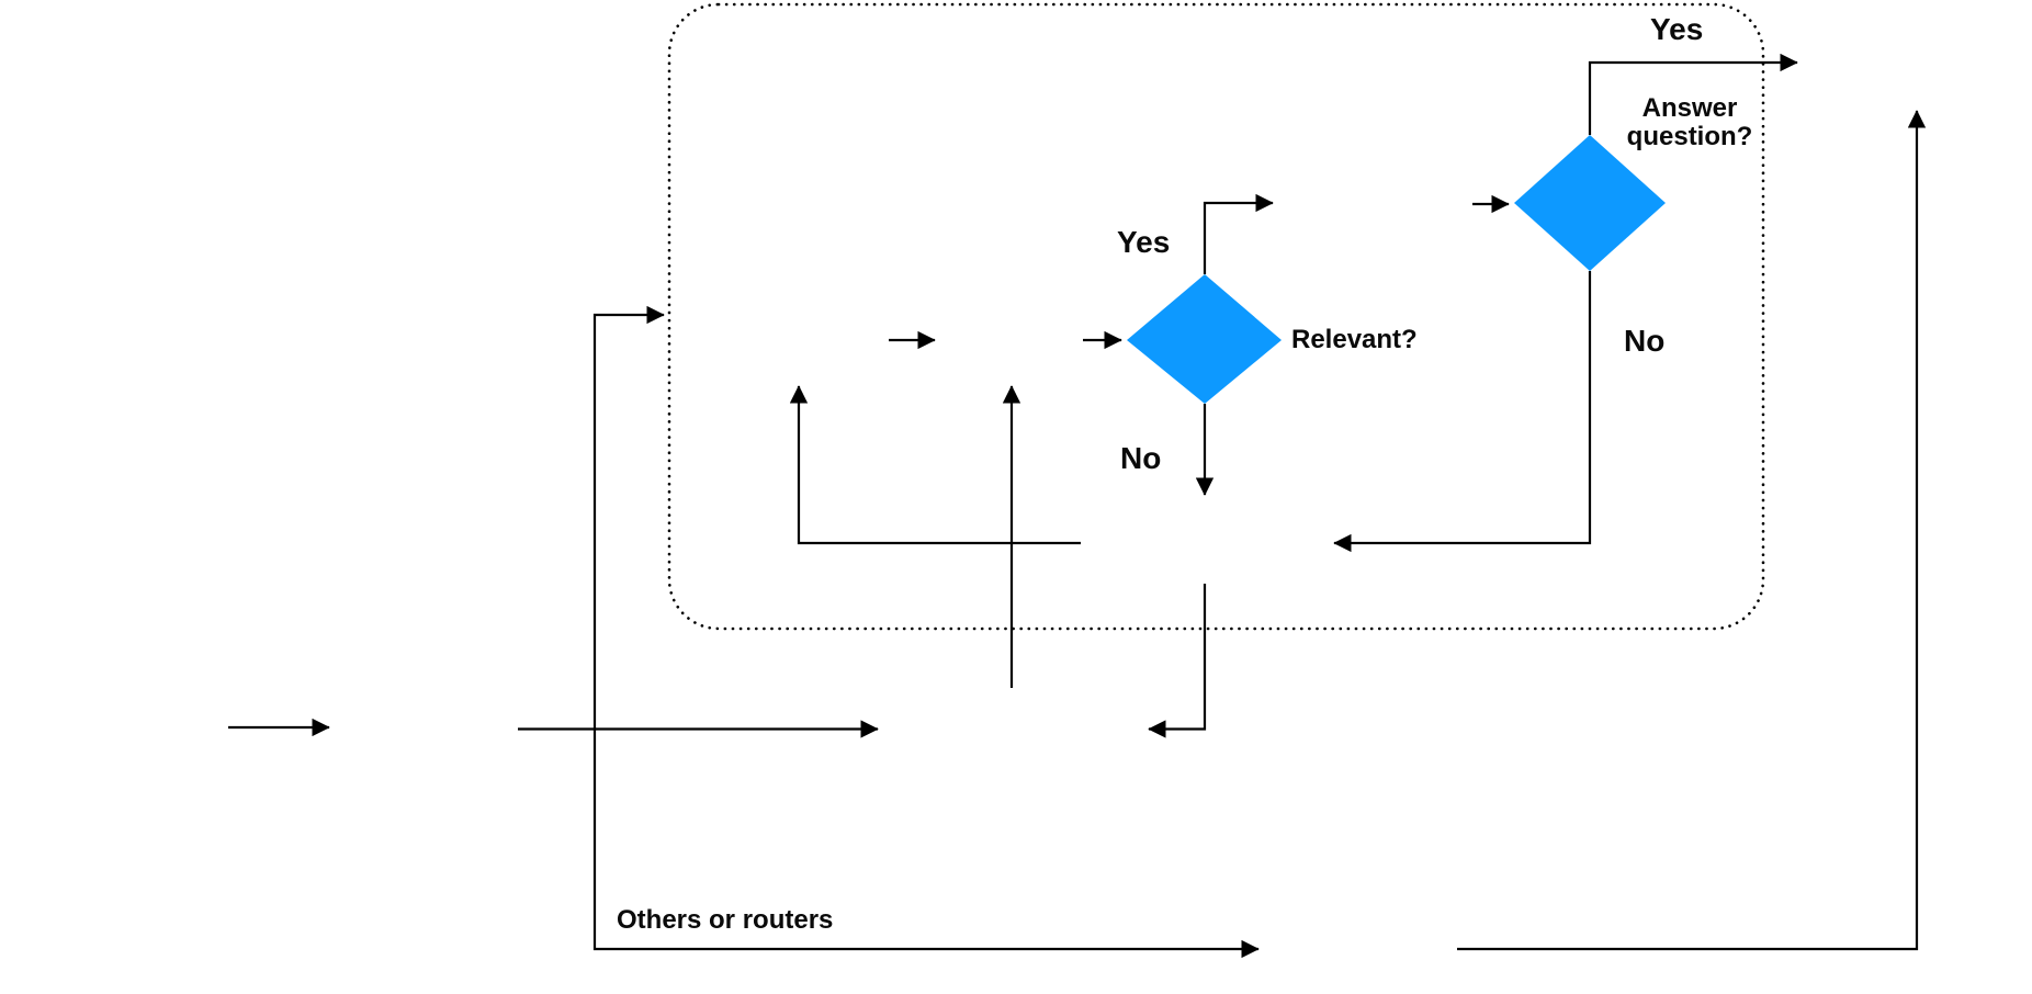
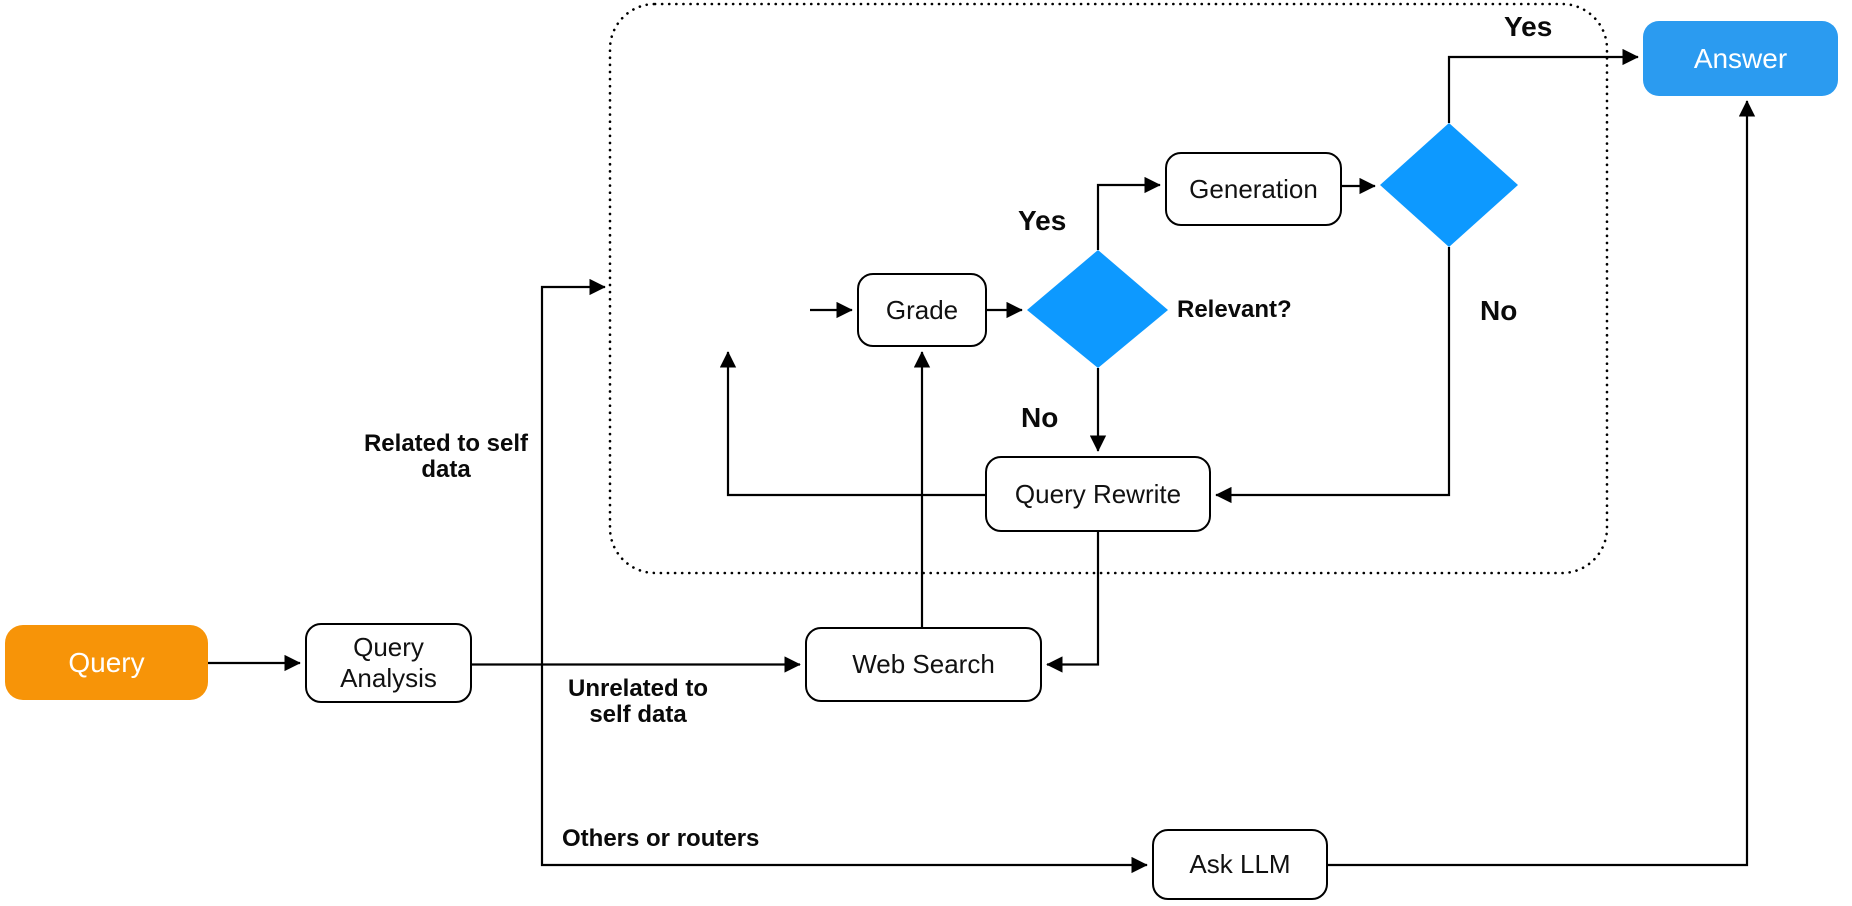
+ Query
+ Query Analysis
+ Grade
+ Generation
+ Query Rewrite
+ Web Search
+ Ask LLM
+ Answer
+ Related to self data
+ Unrelated to self data
  Others or routers
  Yes
  No
  Relevant?
  Yes
- Answer question?
  No
